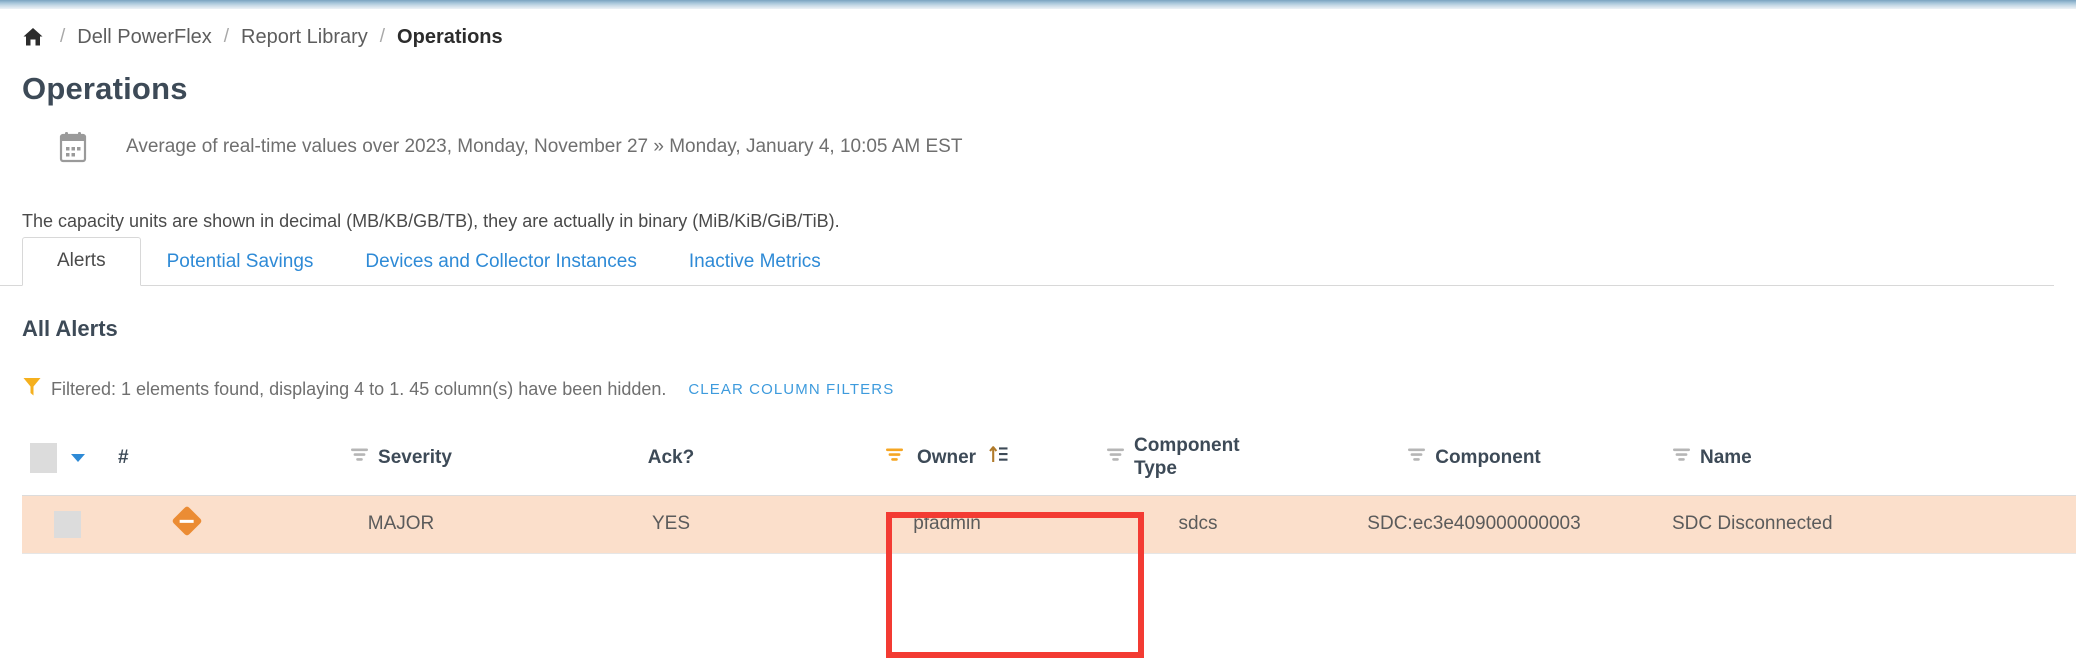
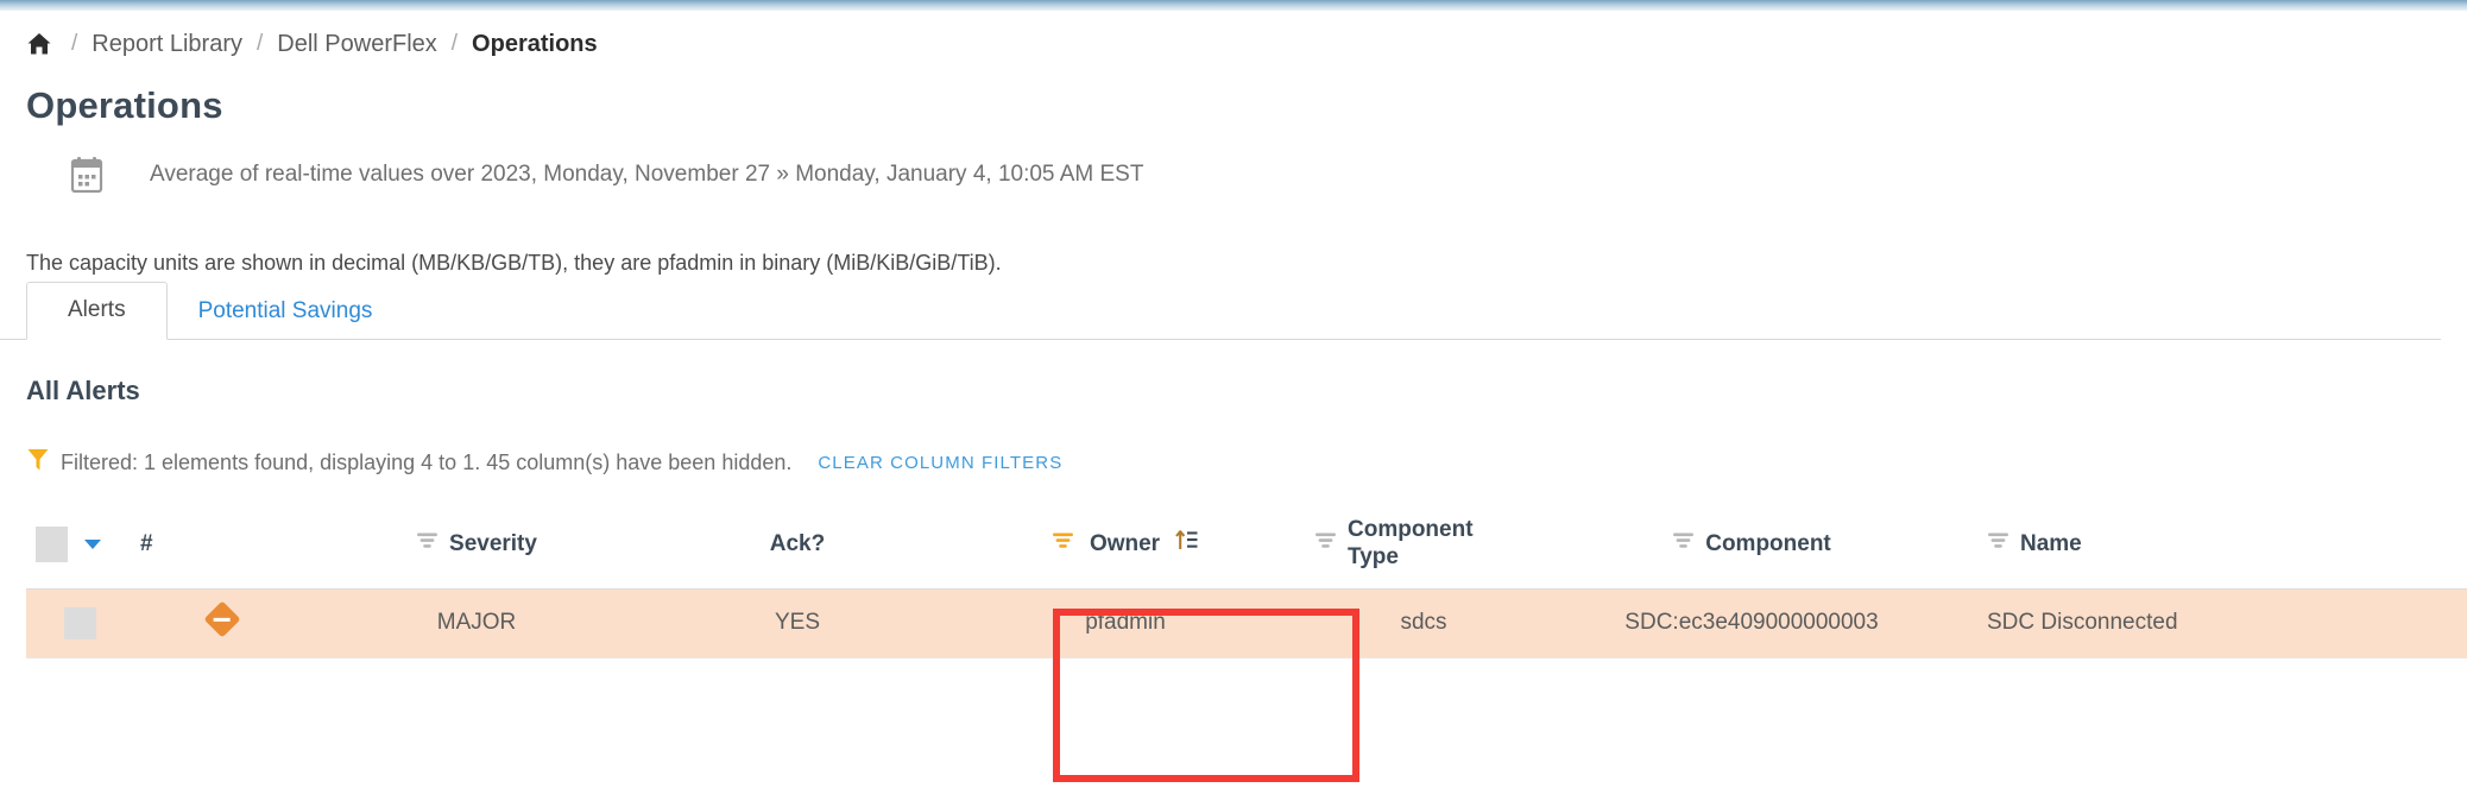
  /
- Dell PowerFlex
+ Report Library
  /
- Report Library
+ Dell PowerFlex
  /
  Operations
  Operations
  Average of real-time values over 2023, Monday, November 27 » Monday, January 4, 10:05 AM EST
- The capacity units are shown in decimal (MB/KB/GB/TB), they are actually in binary (MiB/KiB/GiB/TiB).
+ The capacity units are shown in decimal (MB/KB/GB/TB), they are pfadmin in binary (MiB/KiB/GiB/TiB).
  Alerts
  Potential Savings
- Devices and Collector Instances
- Inactive Metrics
  All Alerts
  Filtered: 1 elements found, displaying 4 to 1. 45 column(s) have been hidden.
  CLEAR COLUMN FILTERS
  	#	Severity	Ack?	Owner	Component Type	Component	Name
  		MAJOR	YES	pfadmin	sdcs	SDC:ec3e409000000003	SDC Disconnected
